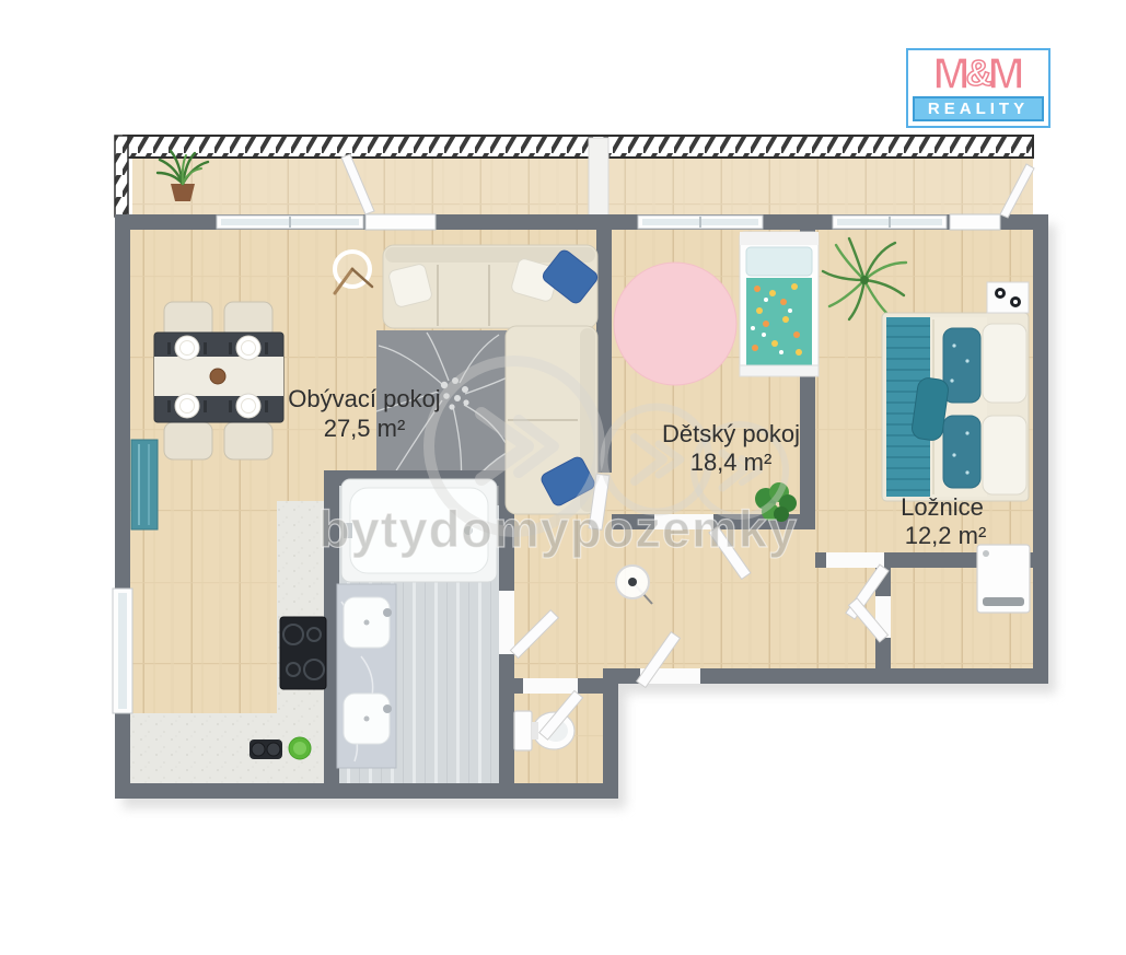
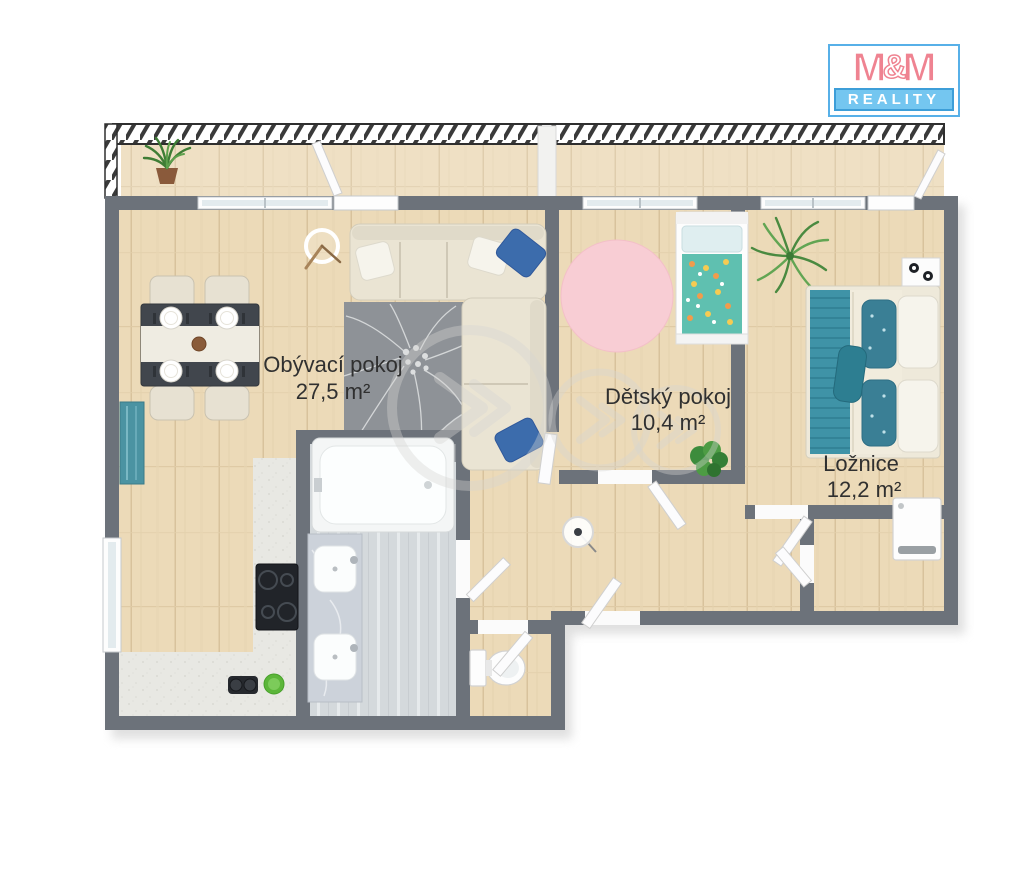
- bytydomypozemky
  Obývací pokoj
  27,5 m²
  Dětský pokoj
- 18,4 m²
+ 10,4 m²
  Ložnice
  12,2 m²
  M&M
  REALITY
